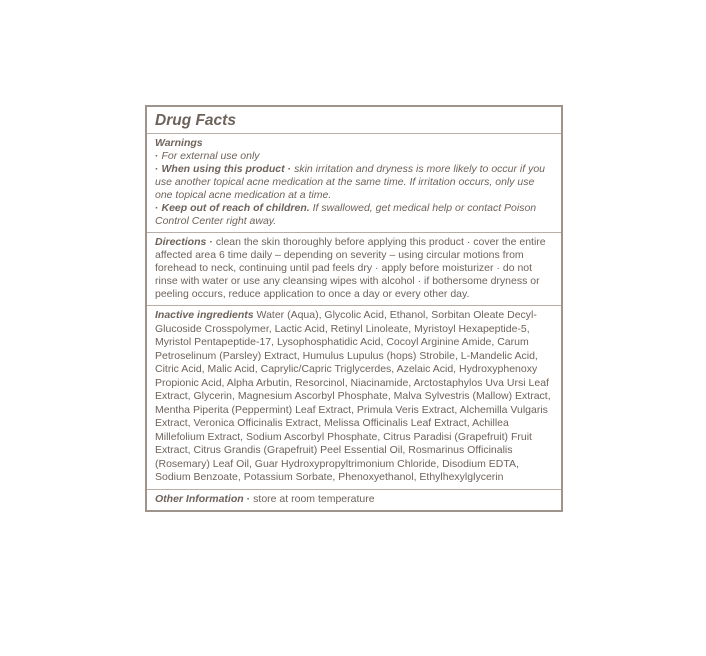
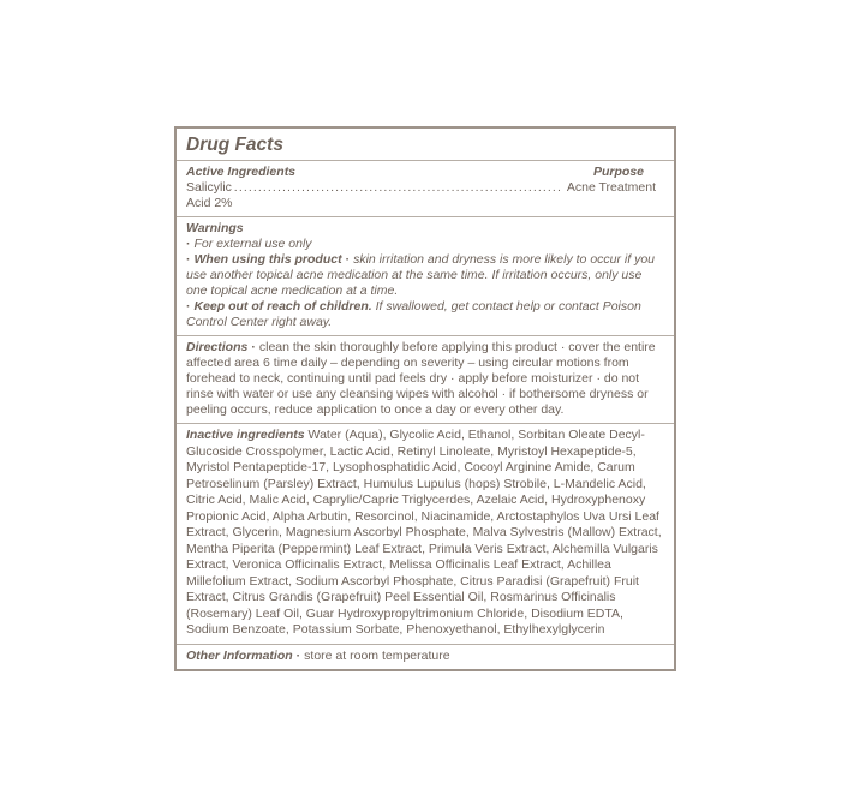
  Drug Facts
+ Active Ingredients
+ Purpose
+ Salicylic Acid 2%
+ Acne Treatment
  Warnings
  For external use only
  When using this product skin irritation and dryness is more likely to occur if you use another topical acne medication at the same time. If irritation occurs, only use one topical acne medication at a time.
- Keep out of reach of children. If swallowed, get medical help or contact Poison Control Center right away.
+ Keep out of reach of children. If swallowed, get contact help or contact Poison Control Center right away.
  Directions clean the skin thoroughly before applying this product · cover the entire affected area 6 time daily – depending on severity – using circular motions from forehead to neck, continuing until pad feels dry · apply before moisturizer · do not rinse with water or use any cleansing wipes with alcohol · if bothersome dryness or peeling occurs, reduce application to once a day or every other day.
  Inactive ingredients Water (Aqua), Glycolic Acid, Ethanol, Sorbitan Oleate Decyl-Glucoside Crosspolymer, Lactic Acid, Retinyl Linoleate, Myristoyl Hexapeptide-5, Myristol Pentapeptide-17, Lysophosphatidic Acid, Cocoyl Arginine Amide, Carum Petroselinum (Parsley) Extract, Humulus Lupulus (hops) Strobile, L-Mandelic Acid, Citric Acid, Malic Acid, Caprylic/Capric Triglycerdes, Azelaic Acid, Hydroxyphenoxy Propionic Acid, Alpha Arbutin, Resorcinol, Niacinamide, Arctostaphylos Uva Ursi Leaf Extract, Glycerin, Magnesium Ascorbyl Phosphate, Malva Sylvestris (Mallow) Extract, Mentha Piperita (Peppermint) Leaf Extract, Primula Veris Extract, Alchemilla Vulgaris Extract, Veronica Officinalis Extract, Melissa Officinalis Leaf Extract, Achillea Millefolium Extract, Sodium Ascorbyl Phosphate, Citrus Paradisi (Grapefruit) Fruit Extract, Citrus Grandis (Grapefruit) Peel Essential Oil, Rosmarinus Officinalis (Rosemary) Leaf Oil, Guar Hydroxypropyltrimonium Chloride, Disodium EDTA, Sodium Benzoate, Potassium Sorbate, Phenoxyethanol, Ethylhexylglycerin
  Other Information store at room temperature
